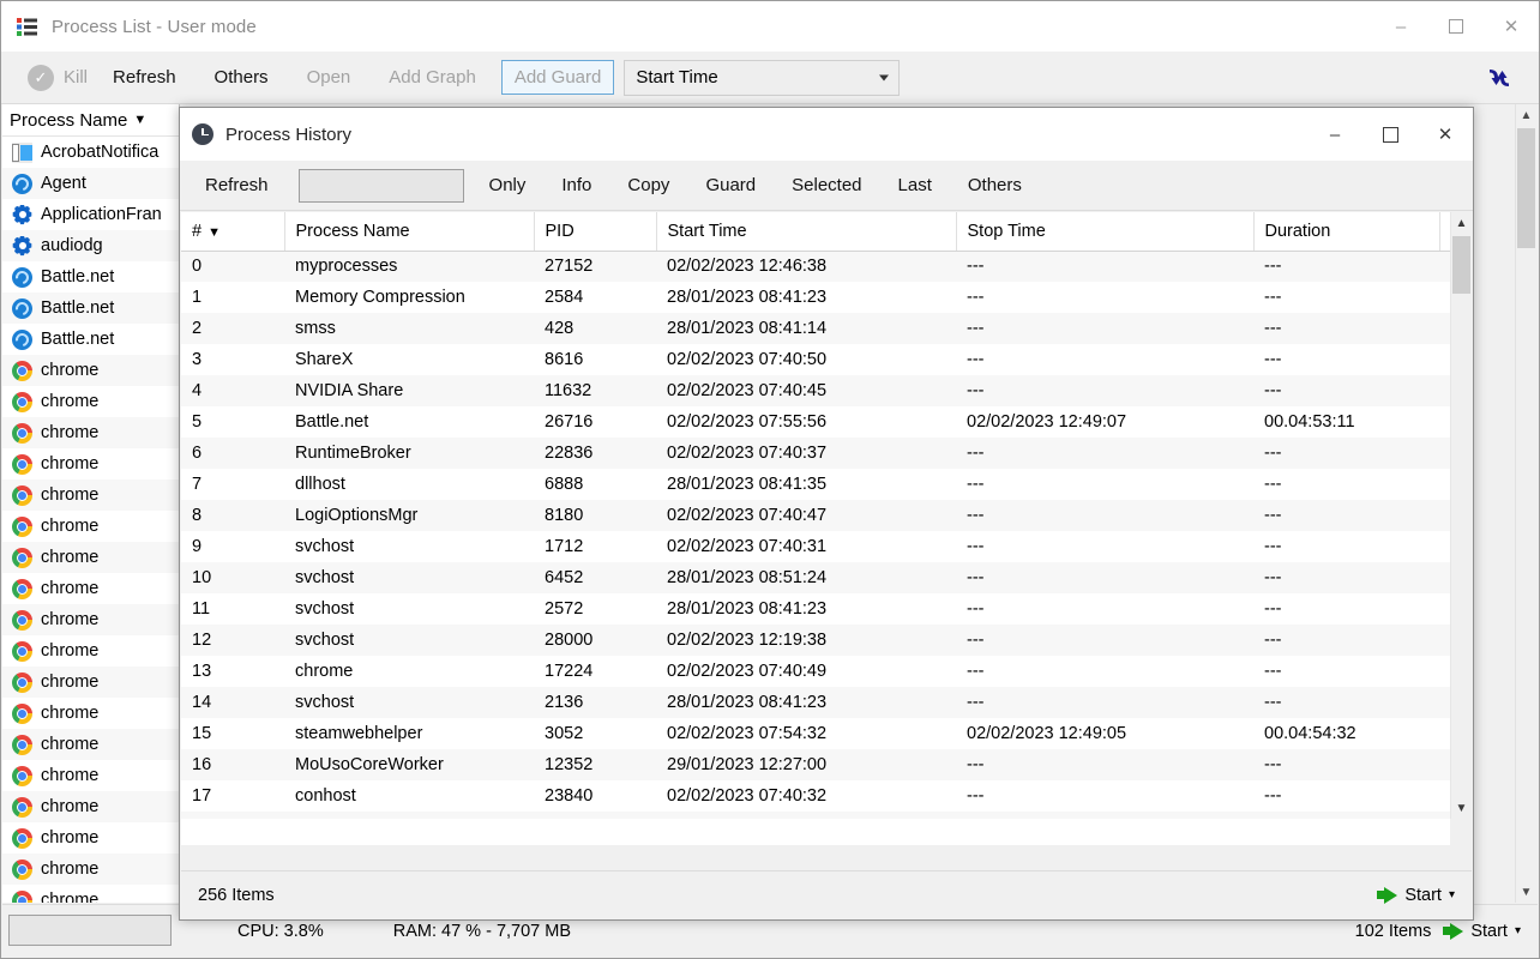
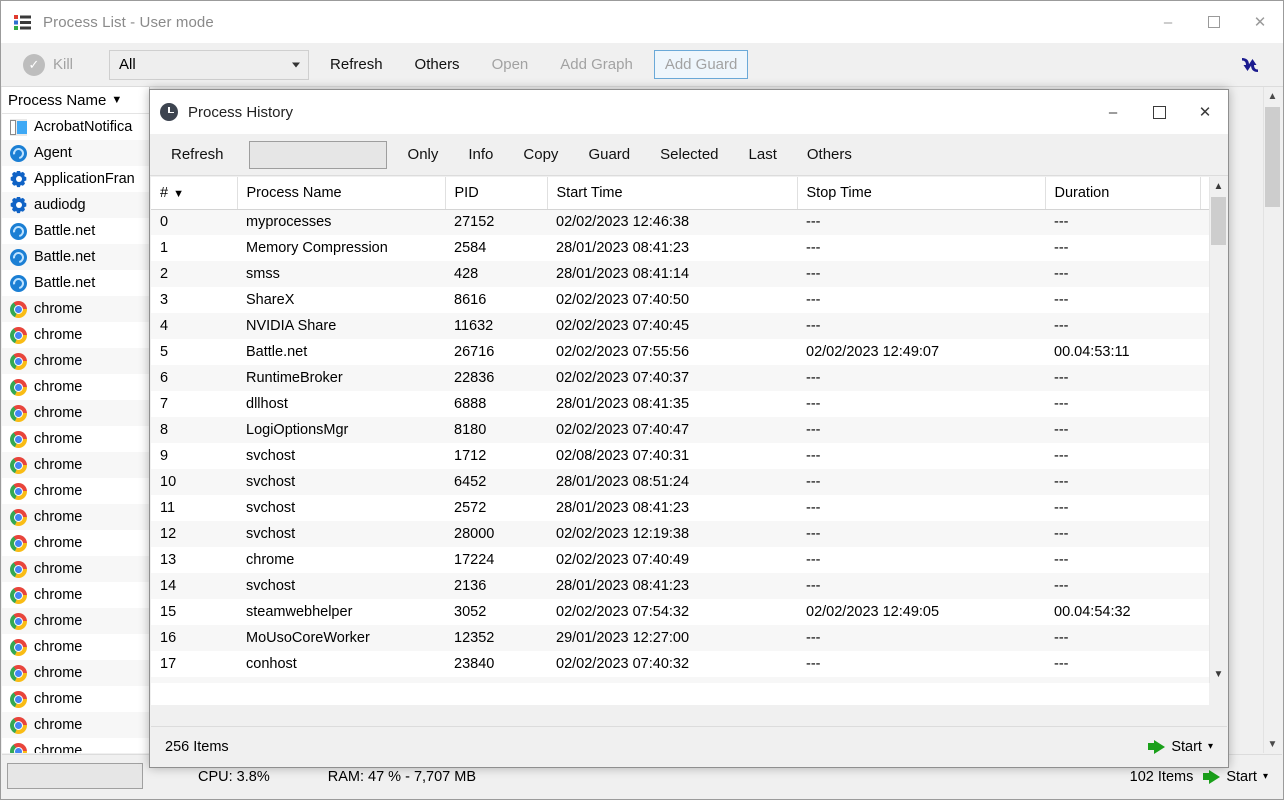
  Process List - User mode
  –
  ✕
  ✓
  Kill
+ All
  Refresh
  Others
  Open
  Add Graph
  Add Guard
- Start Time
  Process Name
  ▼
  AcrobatNotifica
  Agent
  ApplicationFran
  audiodg
  Battle.net
  Battle.net
  Battle.net
  chrome
  chrome
  chrome
  chrome
  chrome
  chrome
  chrome
  chrome
  chrome
  chrome
  chrome
  chrome
  chrome
  chrome
  chrome
  chrome
  chrome
  chrome
  ▲
  ▼
  CPU: 3.8%
  RAM: 47 % - 7,707 MB
  102 Items
  Start
  ▾
  Process History
  –
  ✕
  Refresh
  Only
  Info
  Copy
  Guard
  Selected
  Last
  Others
  # ▼	Process Name	PID	Start Time	Stop Time	Duration
  0	myprocesses	27152	02/02/2023 12:46:38	---	---
  1	Memory Compression	2584	28/01/2023 08:41:23	---	---
  2	smss	428	28/01/2023 08:41:14	---	---
  3	ShareX	8616	02/02/2023 07:40:50	---	---
  4	NVIDIA Share	11632	02/02/2023 07:40:45	---	---
  5	Battle.net	26716	02/02/2023 07:55:56	02/02/2023 12:49:07	00.04:53:11
  6	RuntimeBroker	22836	02/02/2023 07:40:37	---	---
  7	dllhost	6888	28/01/2023 08:41:35	---	---
  8	LogiOptionsMgr	8180	02/02/2023 07:40:47	---	---
- 9	svchost	1712	02/02/2023 07:40:31	---	---
+ 9	svchost	1712	02/08/2023 07:40:31	---	---
  10	svchost	6452	28/01/2023 08:51:24	---	---
  11	svchost	2572	28/01/2023 08:41:23	---	---
  12	svchost	28000	02/02/2023 12:19:38	---	---
  13	chrome	17224	02/02/2023 07:40:49	---	---
  14	svchost	2136	28/01/2023 08:41:23	---	---
  15	steamwebhelper	3052	02/02/2023 07:54:32	02/02/2023 12:49:05	00.04:54:32
  16	MoUsoCoreWorker	12352	29/01/2023 12:27:00	---	---
  17	conhost	23840	02/02/2023 07:40:32	---	---
  ▲
  ▼
  256 Items
  Start
  ▾
